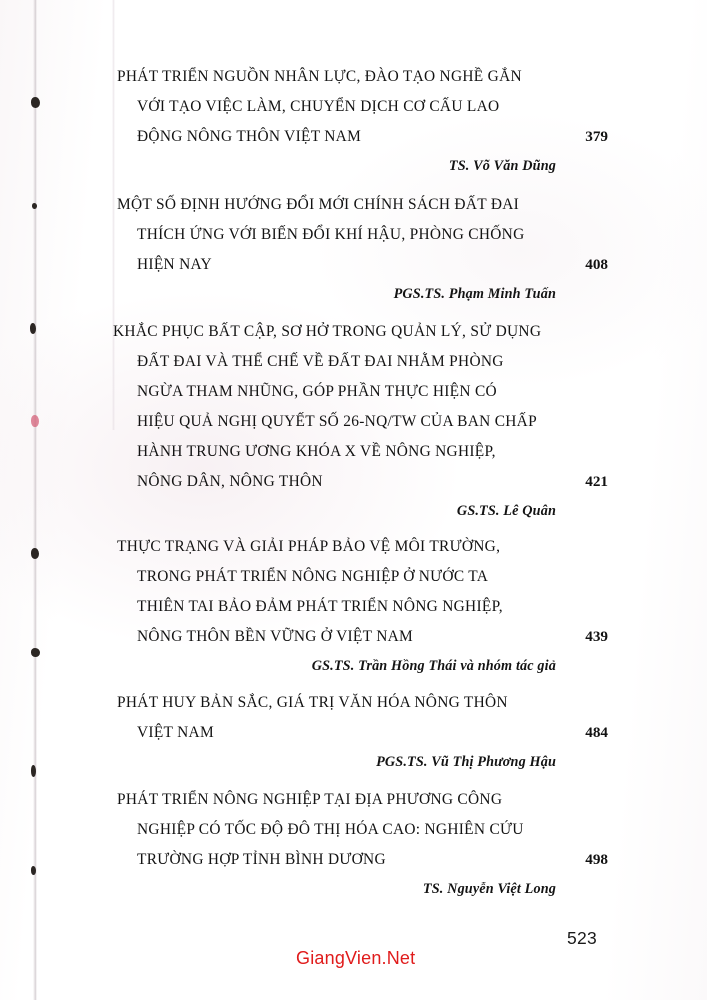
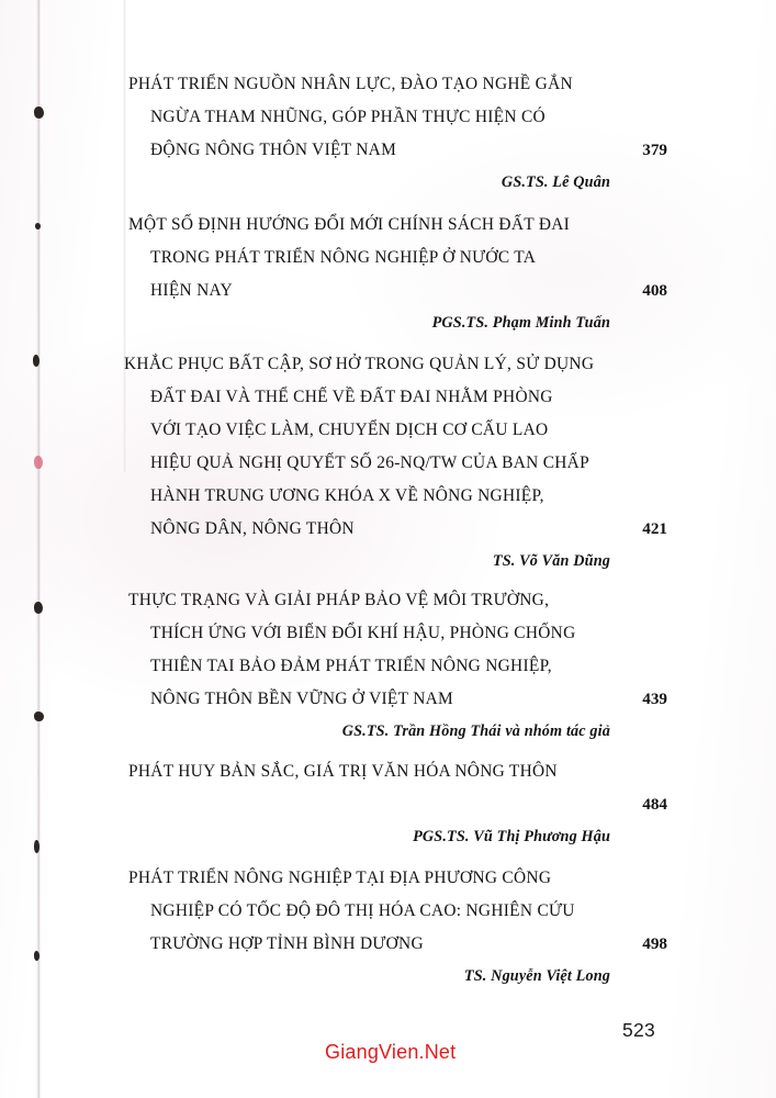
  PHÁT TRIỂN NGUỒN NHÂN LỰC, ĐÀO TẠO NGHỀ GẮN
- VỚI TẠO VIỆC LÀM, CHUYỂN DỊCH CƠ CẤU LAO
+ NGỪA THAM NHŨNG, GÓP PHẦN THỰC HIỆN CÓ
  ĐỘNG NÔNG THÔN VIỆT NAM
  379
- TS. Võ Văn Dũng
+ GS.TS. Lê Quân
  MỘT SỐ ĐỊNH HƯỚNG ĐỔI MỚI CHÍNH SÁCH ĐẤT ĐAI
- THÍCH ỨNG VỚI BIẾN ĐỔI KHÍ HẬU, PHÒNG CHỐNG
+ TRONG PHÁT TRIỂN NÔNG NGHIỆP Ở NƯỚC TA
  HIỆN NAY
  408
  PGS.TS. Phạm Minh Tuấn
  KHẮC PHỤC BẤT CẬP, SƠ HỞ TRONG QUẢN LÝ, SỬ DỤNG
  ĐẤT ĐAI VÀ THỂ CHẾ VỀ ĐẤT ĐAI NHẰM PHÒNG
- NGỪA THAM NHŨNG, GÓP PHẦN THỰC HIỆN CÓ
+ VỚI TẠO VIỆC LÀM, CHUYỂN DỊCH CƠ CẤU LAO
  HIỆU QUẢ NGHỊ QUYẾT SỐ 26-NQ/TW CỦA BAN CHẤP
  HÀNH TRUNG ƯƠNG KHÓA X VỀ NÔNG NGHIỆP,
  NÔNG DÂN, NÔNG THÔN
  421
- GS.TS. Lê Quân
+ TS. Võ Văn Dũng
  THỰC TRẠNG VÀ GIẢI PHÁP BẢO VỆ MÔI TRƯỜNG,
- TRONG PHÁT TRIỂN NÔNG NGHIỆP Ở NƯỚC TA
+ THÍCH ỨNG VỚI BIẾN ĐỔI KHÍ HẬU, PHÒNG CHỐNG
  THIÊN TAI BẢO ĐẢM PHÁT TRIỂN NÔNG NGHIỆP,
  NÔNG THÔN BỀN VỮNG Ở VIỆT NAM
  439
  GS.TS. Trần Hồng Thái và nhóm tác giả
  PHÁT HUY BẢN SẮC, GIÁ TRỊ VĂN HÓA NÔNG THÔN
- VIỆT NAM
  484
  PGS.TS. Vũ Thị Phương Hậu
  PHÁT TRIỂN NÔNG NGHIỆP TẠI ĐỊA PHƯƠNG CÔNG
  NGHIỆP CÓ TỐC ĐỘ ĐÔ THỊ HÓA CAO: NGHIÊN CỨU
  TRƯỜNG HỢP TỈNH BÌNH DƯƠNG
  498
  TS. Nguyễn Việt Long
  GiangVien.Net
  523
